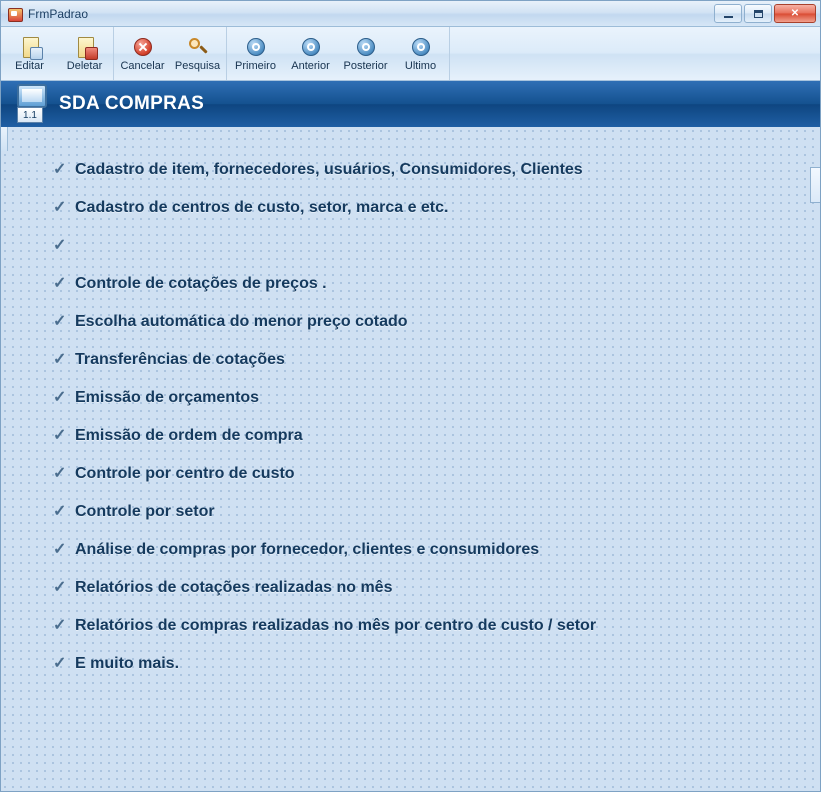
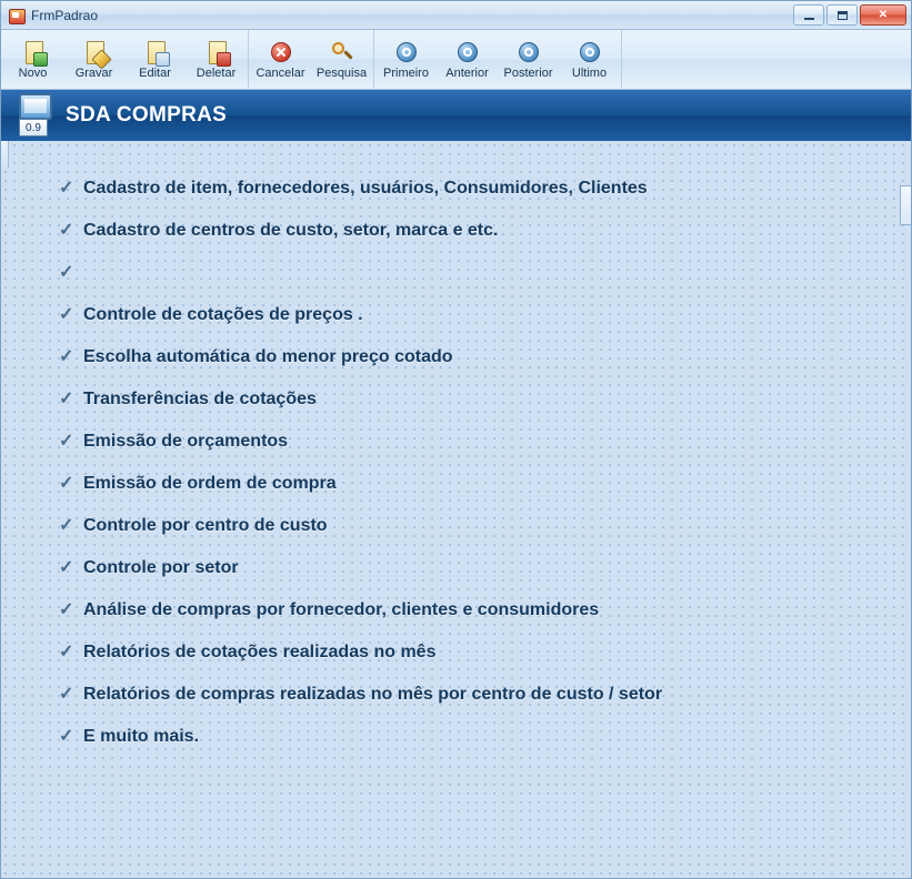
  FrmPadrao
  ✕
+ Novo
+ Gravar
  Editar
  Deletar
  Cancelar
  Pesquisa
  Primeiro
  Anterior
  Posterior
  Ultimo
- 1.1
+ 0.9
  SDA COMPRAS
  ✓
  Cadastro de item, fornecedores, usuários, Consumidores, Clientes
  ✓
  Cadastro de centros de custo, setor, marca e etc.
  ✓
  ✓
  Controle de cotações de preços .
  ✓
  Escolha automática do menor preço cotado
  ✓
  Transferências de cotações
  ✓
  Emissão de orçamentos
  ✓
  Emissão de ordem de compra
  ✓
  Controle por centro de custo
  ✓
  Controle por setor
  ✓
  Análise de compras por fornecedor, clientes e consumidores
  ✓
  Relatórios de cotações realizadas no mês
  ✓
  Relatórios de compras realizadas no mês por centro de custo / setor
  ✓
  E muito mais.
